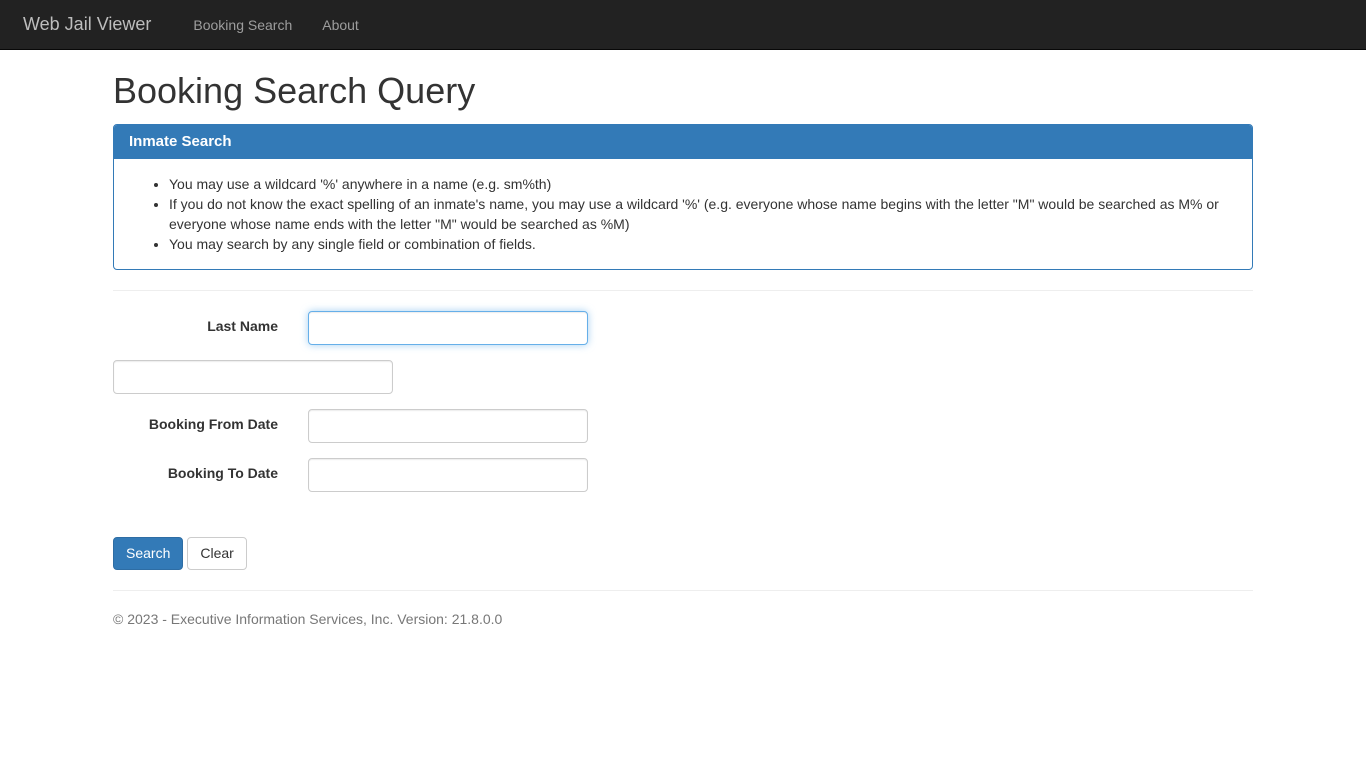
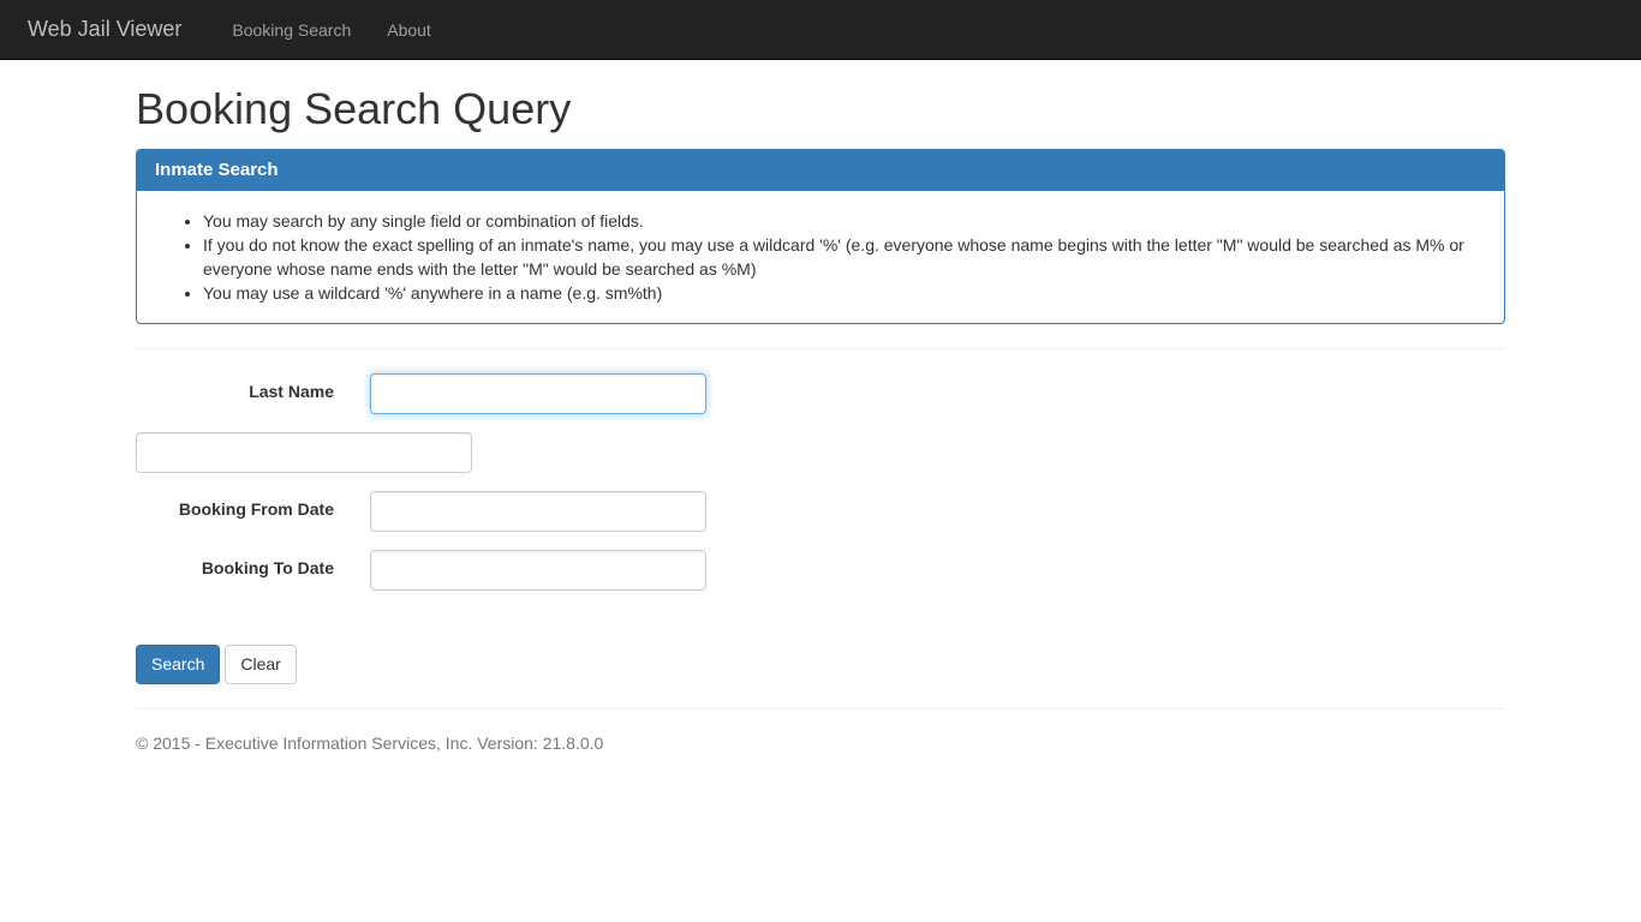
  Web Jail Viewer
  Booking Search
  About
  Booking Search Query
  Inmate Search
- You may use a wildcard '%' anywhere in a name (e.g. sm%th)
+ You may search by any single field or combination of fields.
  If you do not know the exact spelling of an inmate's name, you may use a wildcard '%' (e.g. everyone whose name begins with the letter "M" would be searched as M% or everyone whose name ends with the letter "M" would be searched as %M)
- You may search by any single field or combination of fields.
+ You may use a wildcard '%' anywhere in a name (e.g. sm%th)
  Last Name
  Booking From Date
  Booking To Date
  Search
  Clear
- © 2023 - Executive Information Services, Inc. Version: 21.8.0.0
+ © 2015 - Executive Information Services, Inc. Version: 21.8.0.0
